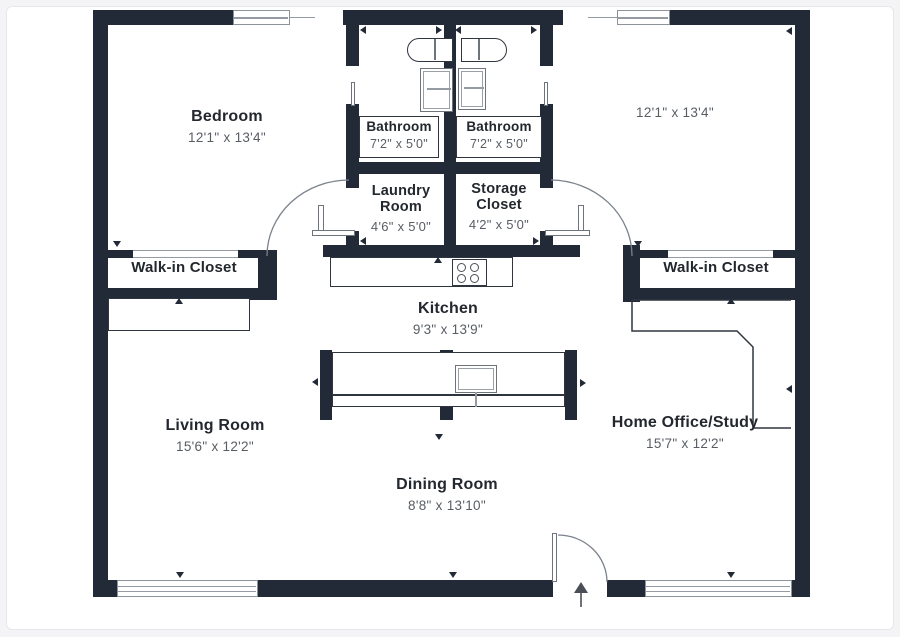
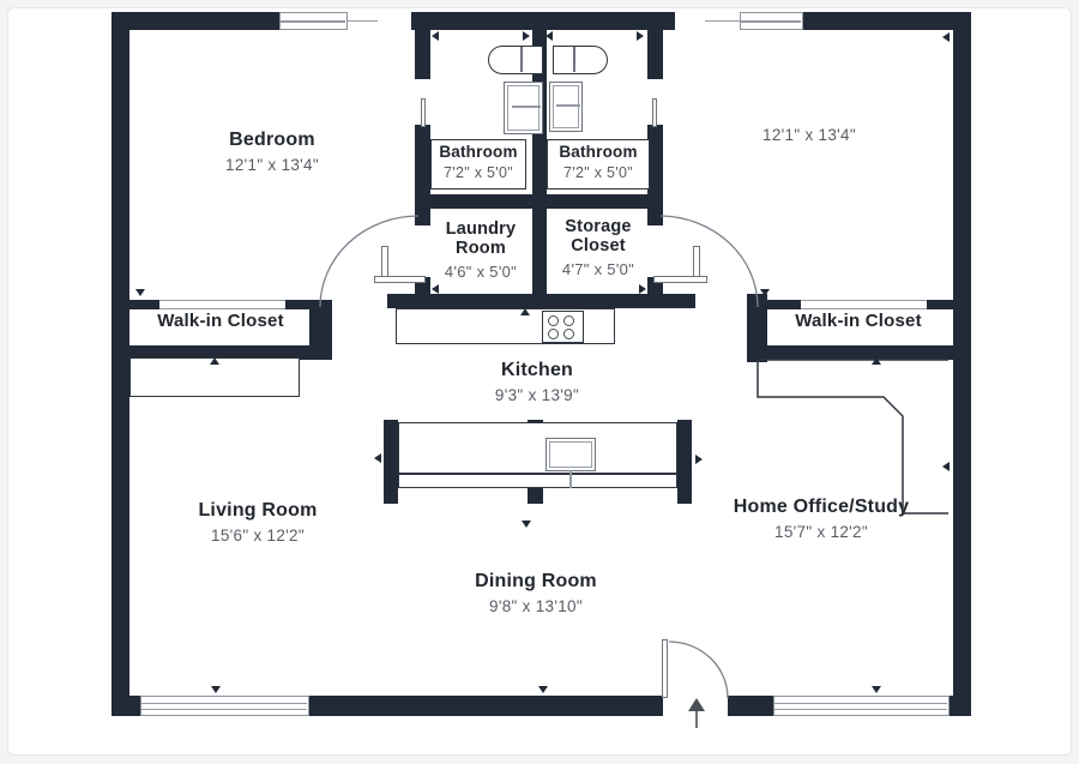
  Bedroom
  12'1" x 13'4"
  Bathroom
  7'2" x 5'0"
  Bathroom
  7'2" x 5'0"
  12'1" x 13'4"
  Laundry Room
  4'6" x 5'0"
  Storage Closet
- 4'2" x 5'0"
+ 4'7" x 5'0"
  Walk-in Closet
  Walk-in Closet
  Kitchen
  9'3" x 13'9"
  Living Room
  15'6" x 12'2"
  Dining Room
- 8'8" x 13'10"
+ 9'8" x 13'10"
  Home Office/Study
  15'7" x 12'2"
